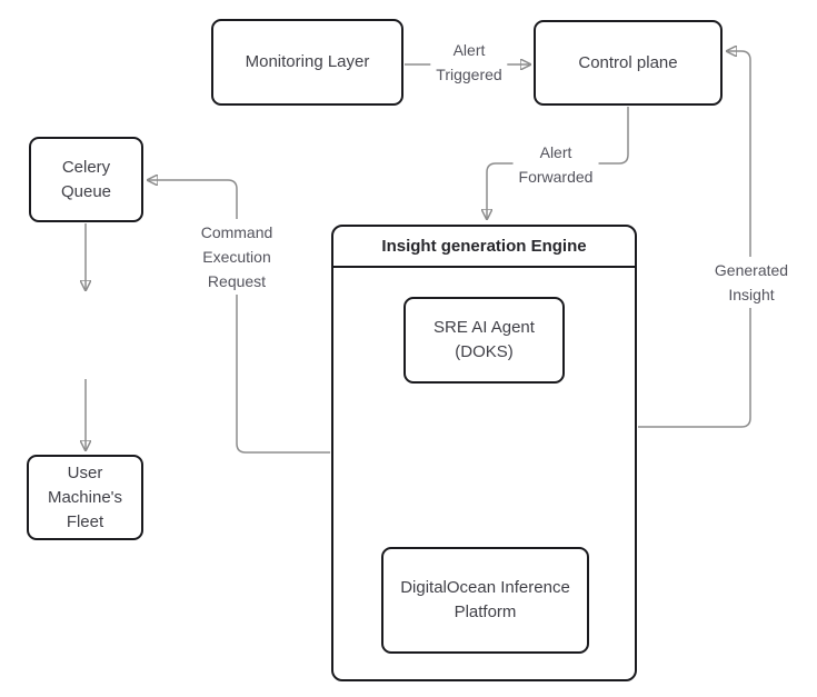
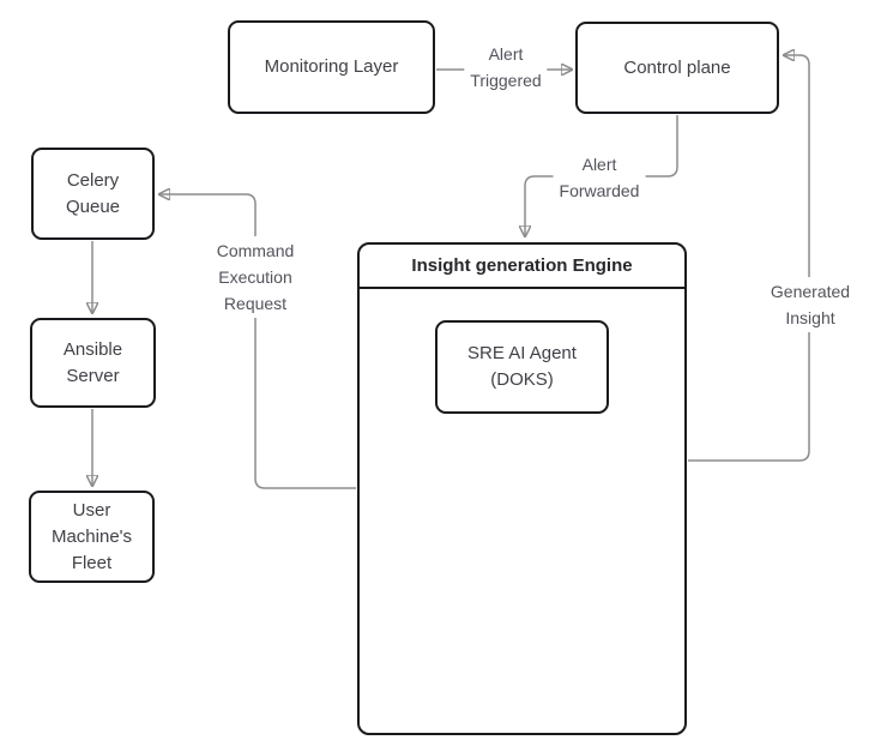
  Insight generation Engine
  Monitoring Layer
  Control plane
  Celery
  Queue
+ Ansible
+ Server
  User
  Machine's
  Fleet
  SRE AI Agent
  (DOKS)
- DigitalOcean Inference
- Platform
  Alert
  Triggered
  Alert
  Forwarded
  Generated
  Insight
  Command
  Execution
  Request
